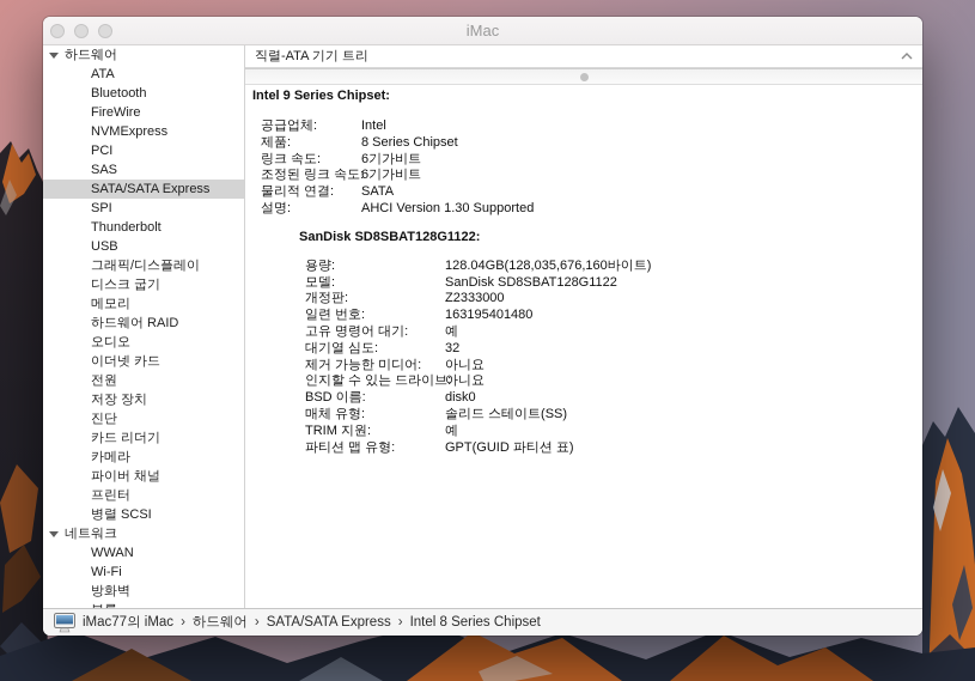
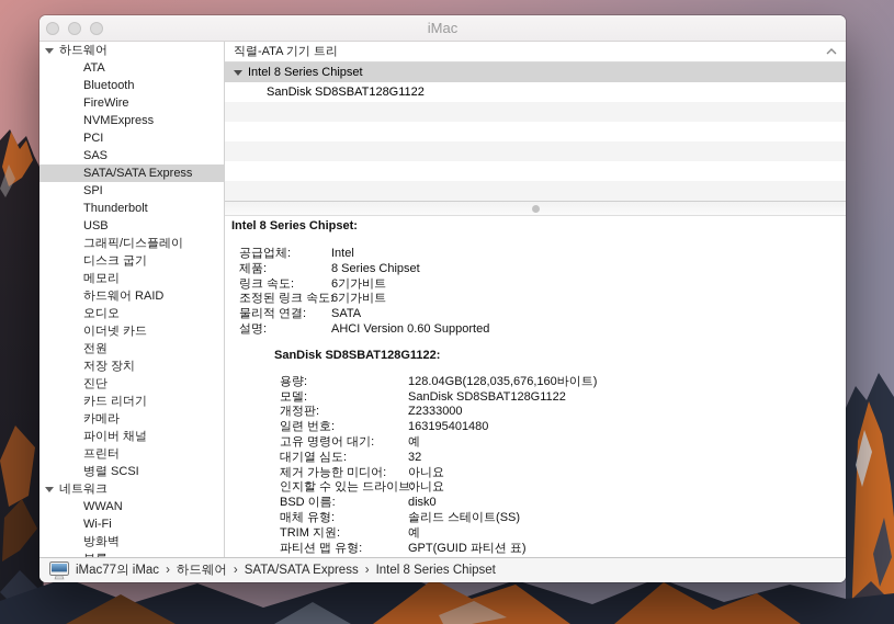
  iMac
  하드웨어
  ATA
  Bluetooth
  FireWire
  NVMExpress
  PCI
  SAS
  SATA/SATA Express
  SPI
  Thunderbolt
  USB
  그래픽/디스플레이
  디스크 굽기
  메모리
  하드웨어 RAID
  오디오
  이더넷 카드
  전원
  저장 장치
  진단
  카드 리더기
  카메라
  파이버 채널
  프린터
  병렬 SCSI
  네트워크
  WWAN
  Wi-Fi
  방화벽
  직렬-ATA 기기 트리
+ Intel 8 Series Chipset
+ SanDisk SD8SBAT128G1122
- Intel 9 Series Chipset:
+ Intel 8 Series Chipset:
  공급업체: Intel
  제품: 8 Series Chipset
  링크 속도: 6기가비트
  조정된 링크 속도6기가비트
  물리적 연결: SATA
- 설명: AHCI Version 1.30 Supported
+ 설명: AHCI Version 0.60 Supported
  SanDisk SD8SBAT128G1122:
  용량: 128.04GB(128,035,676,160바이트)
  모델: SanDisk SD8SBAT128G1122
  개정판: Z2333000
  일련 번호: 163195401480
  고유 명령어 대기: 예
  대기열 심도: 32
  제거 가능한 미디어: 아니요
  인지할 수 있는 드라이브아니요
  BSD 이름: disk0
  매체 유형: 솔리드 스테이트(SS)
  TRIM 지원: 예
  파티션 맵 유형: GPT(GUID 파티션 표)
  iMac77의 iMac › 하드웨어 › SATA/SATA Express › Intel 8 Series Chipset
